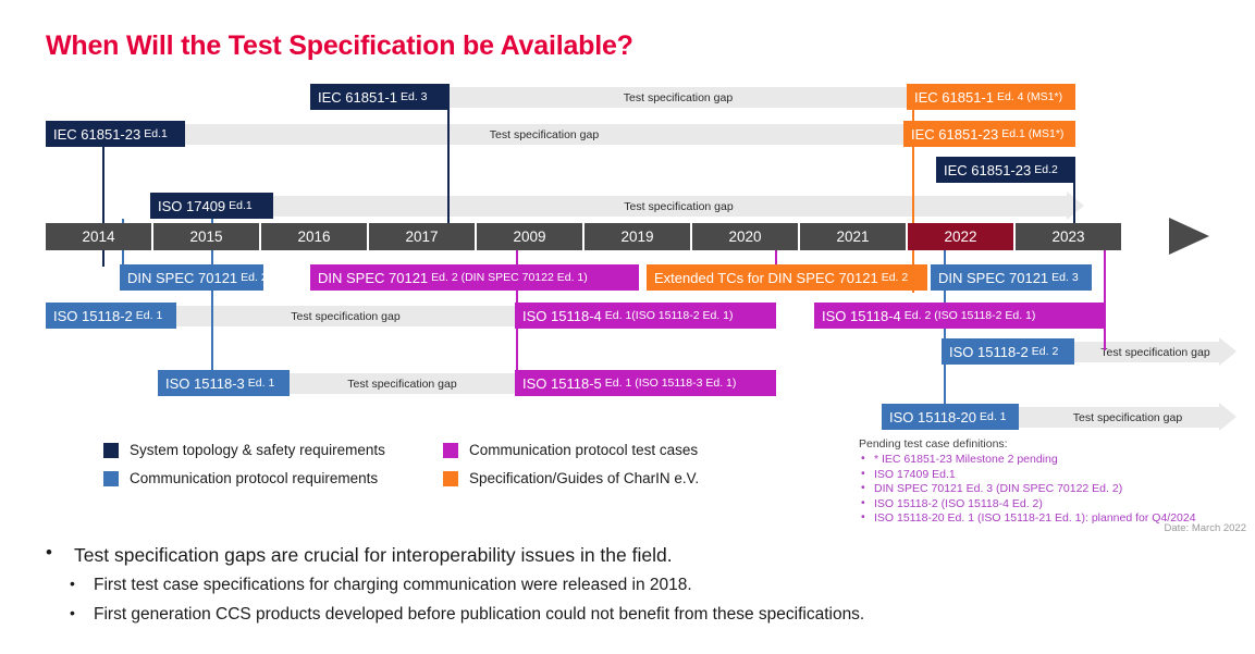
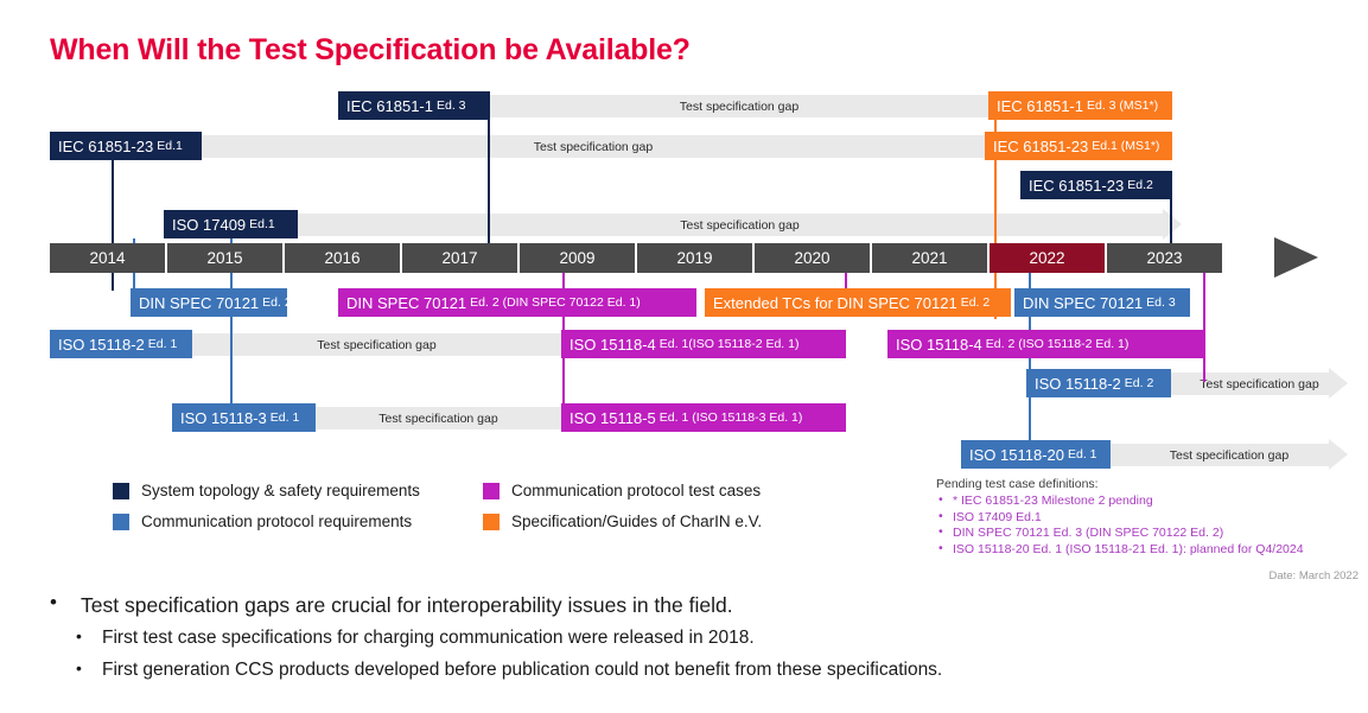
  When Will the Test Specification be Available?
  Test specification gap
  Test specification gap
  Test specification gap
  Test specification gap
  Test specification gap
  Test specification gap
  Test specification gap
  IEC 61851-1
  Ed. 3
  IEC 61851-1
- Ed. 4 (MS1*)
+ Ed. 3 (MS1*)
  IEC 61851-23
  Ed.1
  IEC 61851-23
  Ed.1 (MS1*)
  IEC 61851-23
  Ed.2
  ISO 17409
  Ed.1
  DIN SPEC 70121
  Ed. 2
  DIN SPEC 70121
  Ed. 2 (DIN SPEC 70122 Ed. 1)
  Extended TCs for DIN SPEC 70121
  Ed. 2
  DIN SPEC 70121
  Ed. 3
  ISO 15118-2
  Ed. 1
  ISO 15118-4
  Ed. 1(ISO 15118-2 Ed. 1)
  ISO 15118-4
  Ed. 2 (ISO 15118-2 Ed. 1)
  ISO 15118-2
  Ed. 2
  ISO 15118-3
  Ed. 1
  ISO 15118-5
  Ed. 1 (ISO 15118-3 Ed. 1)
  ISO 15118-20
  Ed. 1
  2014
  2015
  2016
  2017
  2009
  2019
  2020
  2021
  2022
  2023
  System topology & safety requirements
  Communication protocol requirements
  Communication protocol test cases
  Specification/Guides of CharIN e.V.
  Pending test case definitions:
  * IEC 61851-23 Milestone 2 pending
  ISO 17409 Ed.1
  DIN SPEC 70121 Ed. 3 (DIN SPEC 70122 Ed. 2)
- ISO 15118-2 (ISO 15118-4 Ed. 2)
  ISO 15118-20 Ed. 1 (ISO 15118-21 Ed. 1): planned for Q4/2024
  Date: March 2022
  Test specification gaps are crucial for interoperability issues in the field.
  First test case specifications for charging communication were released in 2018.
  First generation CCS products developed before publication could not benefit from these specifications.
